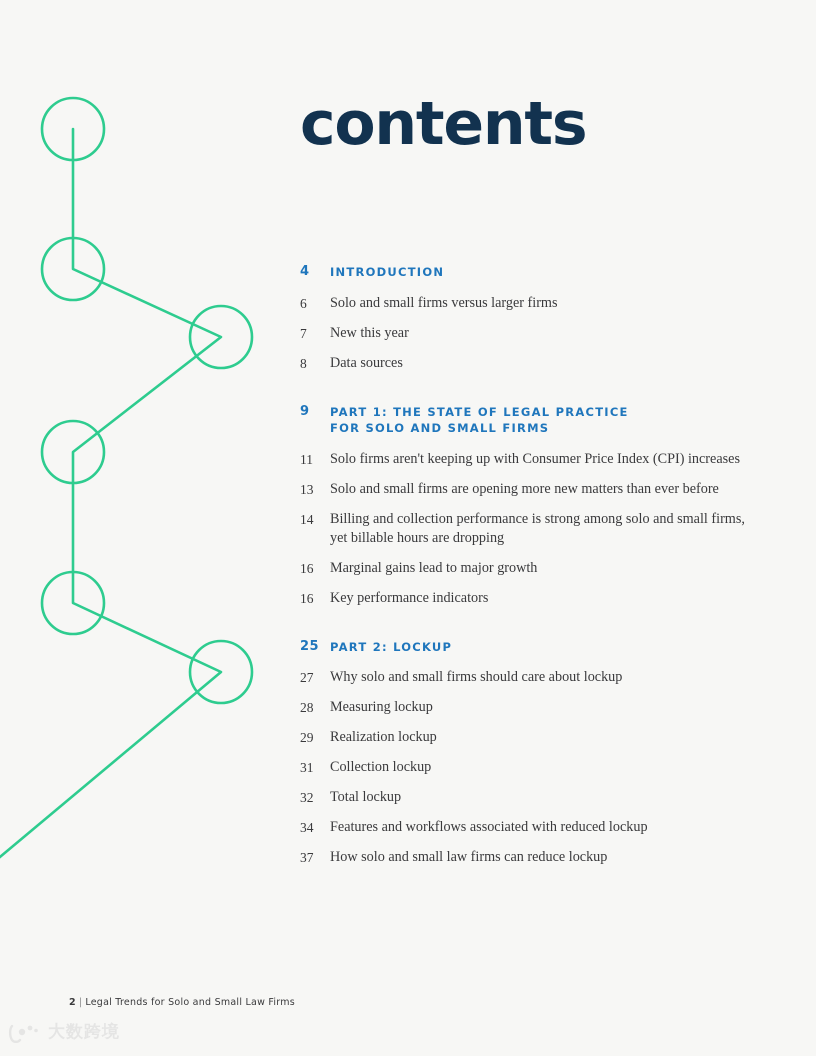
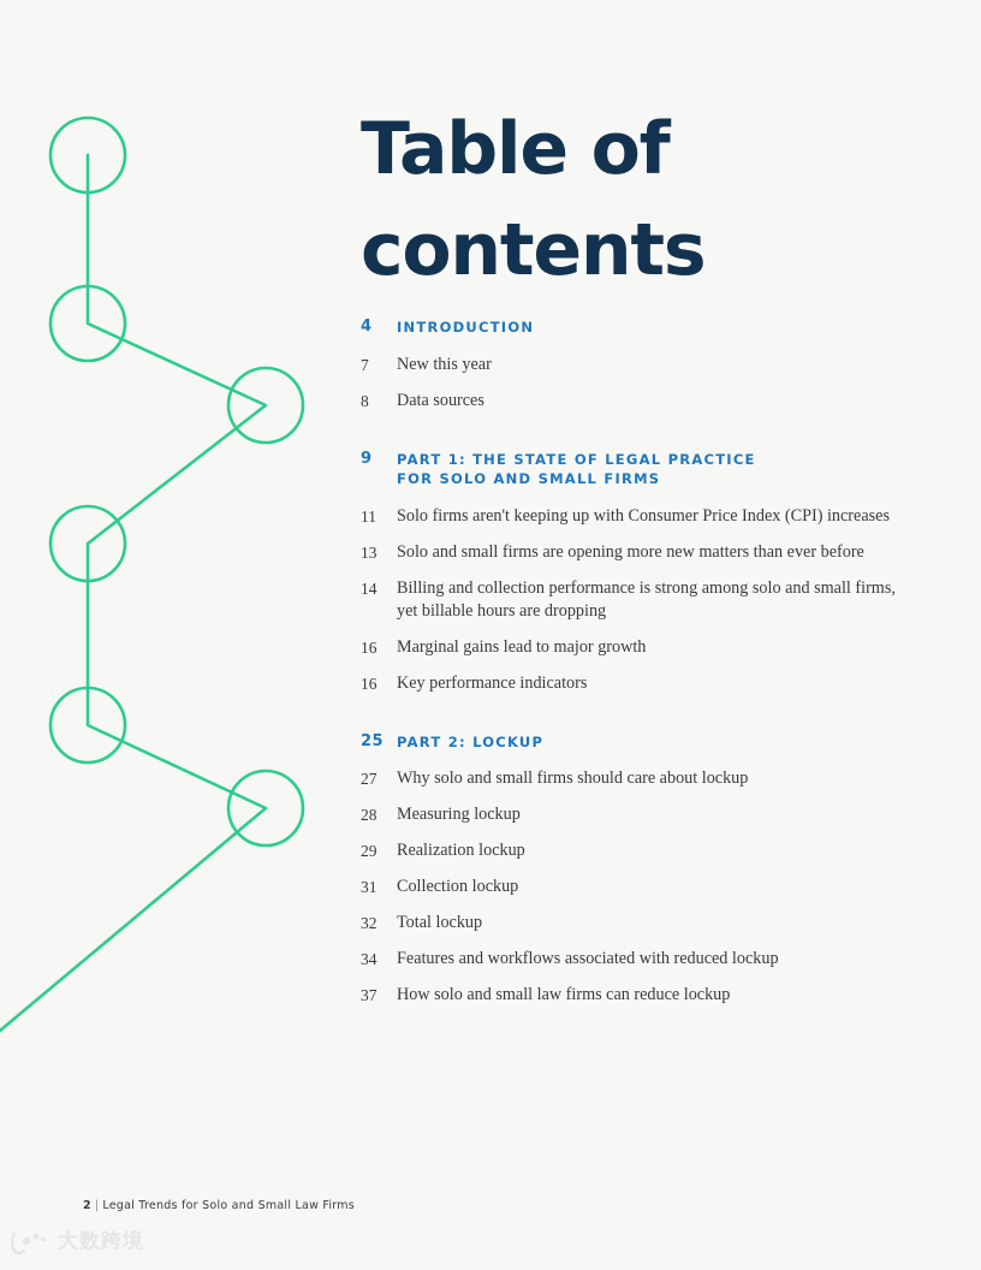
+ Table of
  contents
  4
  INTRODUCTION
- 6
- Solo and small firms versus larger firms
  7
  New this year
  8
  Data sources
  9
  PART 1: THE STATE OF LEGAL PRACTICE
  FOR SOLO AND SMALL FIRMS
  11
  Solo firms aren't keeping up with Consumer Price Index (CPI) increases
  13
  Solo and small firms are opening more new matters than ever before
  14
  Billing and collection performance is strong among solo and small firms,
  yet billable hours are dropping
  16
  Marginal gains lead to major growth
  16
  Key performance indicators
  25
  PART 2: LOCKUP
  27
  Why solo and small firms should care about lockup
  28
  Measuring lockup
  29
  Realization lockup
  31
  Collection lockup
  32
  Total lockup
  34
  Features and workflows associated with reduced lockup
  37
  How solo and small law firms can reduce lockup
  2 | Legal Trends for Solo and Small Law Firms
